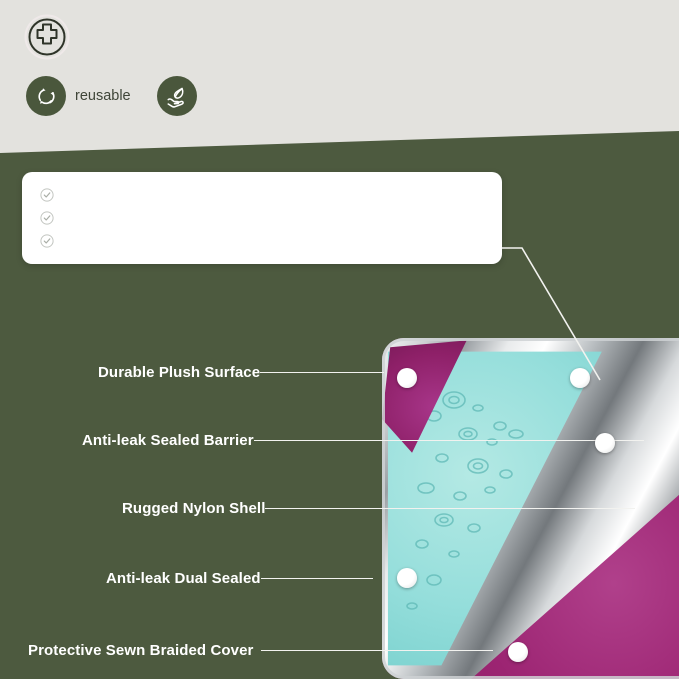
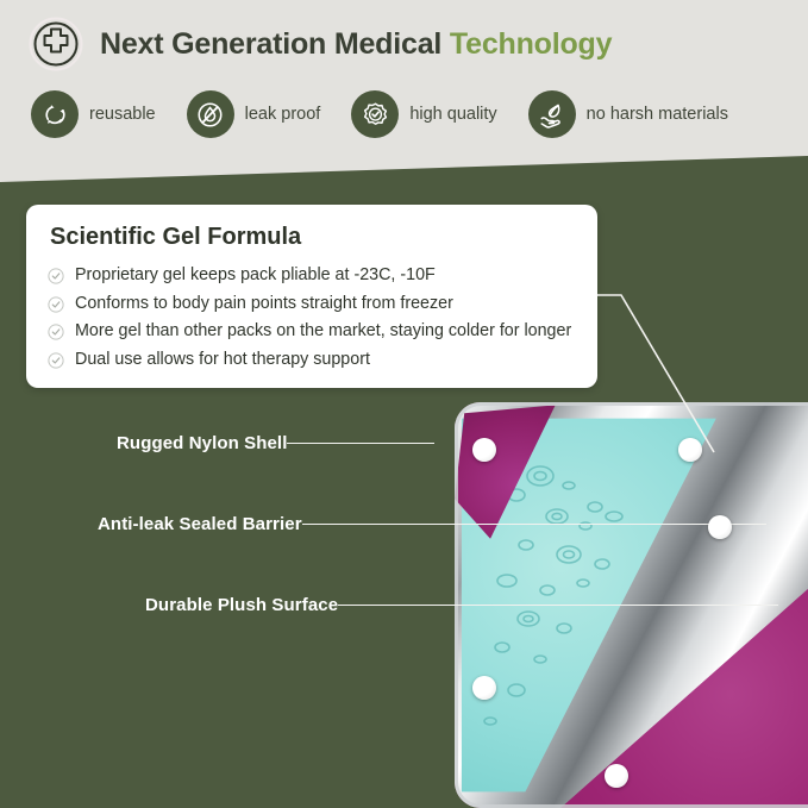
+ Next Generation Medical Technology
  reusable
+ leak proof
+ high quality
+ no harsh materials
+ Scientific Gel Formula
+ Proprietary gel keeps pack pliable at -23C, -10F
+ Conforms to body pain points straight from freezer
+ More gel than other packs on the market, staying colder for longer
+ Dual use allows for hot therapy support
- Durable Plush Surface
+ Rugged Nylon Shell
  Anti-leak Sealed Barrier
- Rugged Nylon Shell
+ Durable Plush Surface
- Anti-leak Dual Sealed
- Protective Sewn Braided Cover
